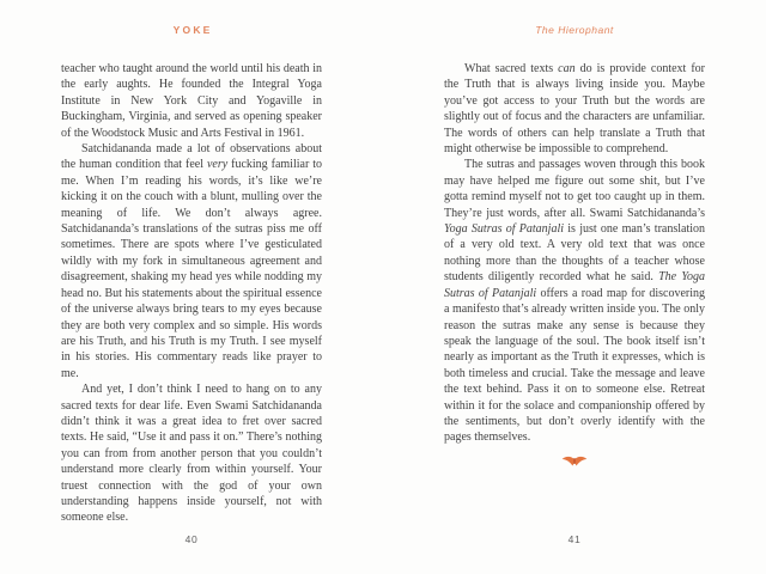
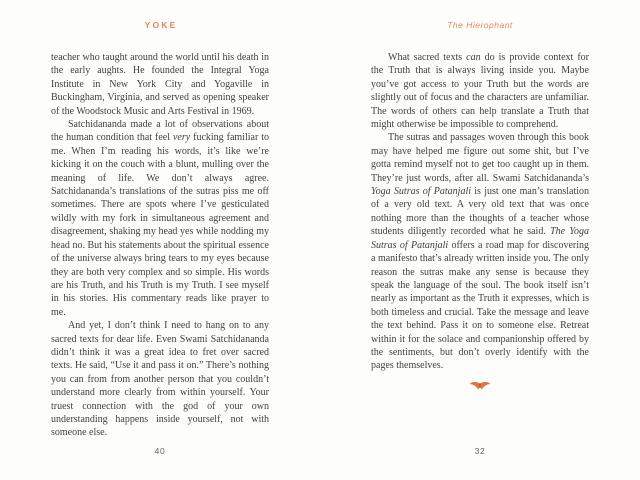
  YOKE
- teacher who taught around the world until his death in the early aughts. He founded the Integral Yoga Institute in New York City and Yogaville in Buckingham, Virginia, and served as opening speaker of the Woodstock Music and Arts Festival in 1961.
+ teacher who taught around the world until his death in the early aughts. He founded the Integral Yoga Institute in New York City and Yogaville in Buckingham, Virginia, and served as opening speaker of the Woodstock Music and Arts Festival in 1969.
  Satchidananda made a lot of observations about the human condition that feel very fucking familiar to me. When I’m reading his words, it’s like we’re kicking it on the couch with a blunt, mulling over the meaning of life. We don’t always agree. Satchidananda’s translations of the sutras piss me off sometimes. There are spots where I’ve gesticulated wildly with my fork in simultaneous agreement and disagreement, shaking my head yes while nodding my head no. But his statements about the spiritual essence of the universe always bring tears to my eyes because they are both very complex and so simple. His words are his Truth, and his Truth is my Truth. I see myself in his stories. His commentary reads like prayer to me.
  And yet, I don’t think I need to hang on to any sacred texts for dear life. Even Swami Satchidananda didn’t think it was a great idea to fret over sacred texts. He said, “Use it and pass it on.” There’s nothing you can from from another person that you couldn’t understand more clearly from within yourself. Your truest connection with the god of your own understanding happens inside yourself, not with someone else.
  40
  The Hierophant
  What sacred texts can do is provide context for the Truth that is always living inside you. Maybe you’ve got access to your Truth but the words are slightly out of focus and the characters are unfamiliar. The words of others can help translate a Truth that might otherwise be impossible to comprehend.
  The sutras and passages woven through this book may have helped me figure out some shit, but I’ve gotta remind myself not to get too caught up in them. They’re just words, after all. Swami Satchidananda’s Yoga Sutras of Patanjali is just one man’s translation of a very old text. A very old text that was once nothing more than the thoughts of a teacher whose students diligently recorded what he said. The Yoga Sutras of Patanjali offers a road map for discovering a manifesto that’s already written inside you. The only reason the sutras make any sense is because they speak the language of the soul. The book itself isn’t nearly as important as the Truth it expresses, which is both timeless and crucial. Take the message and leave the text behind. Pass it on to someone else. Retreat within it for the solace and companionship offered by the sentiments, but don’t overly identify with the pages themselves.
- 41
+ 32
